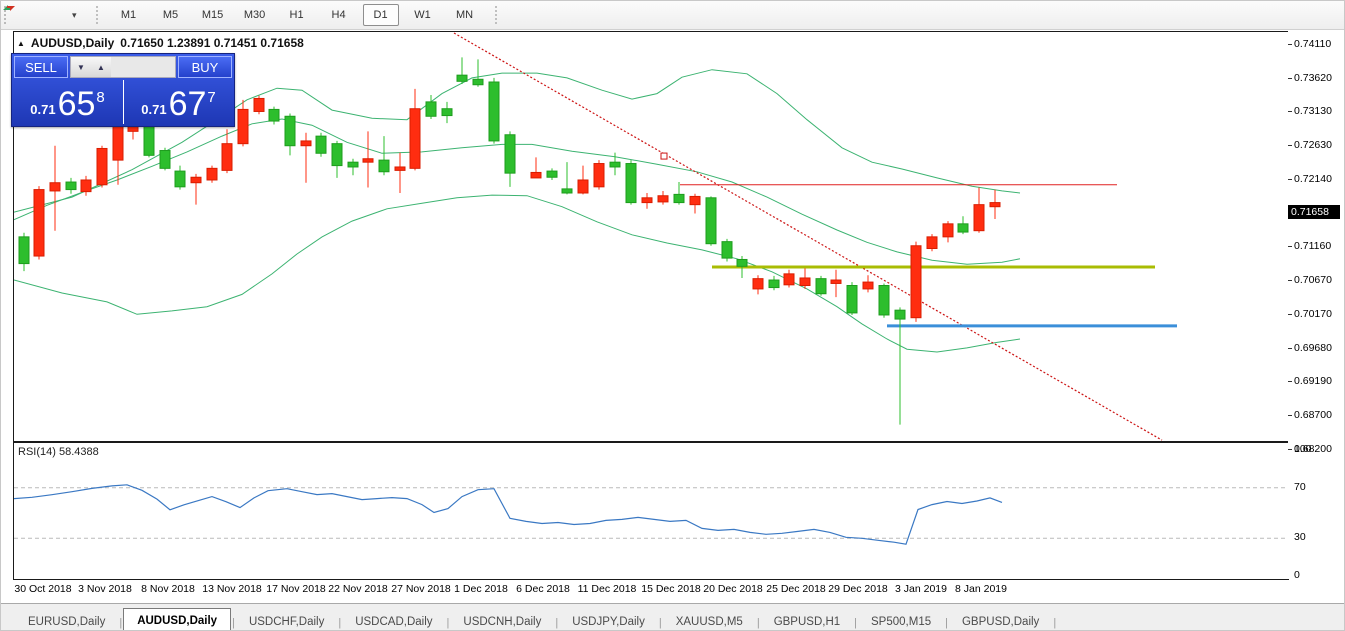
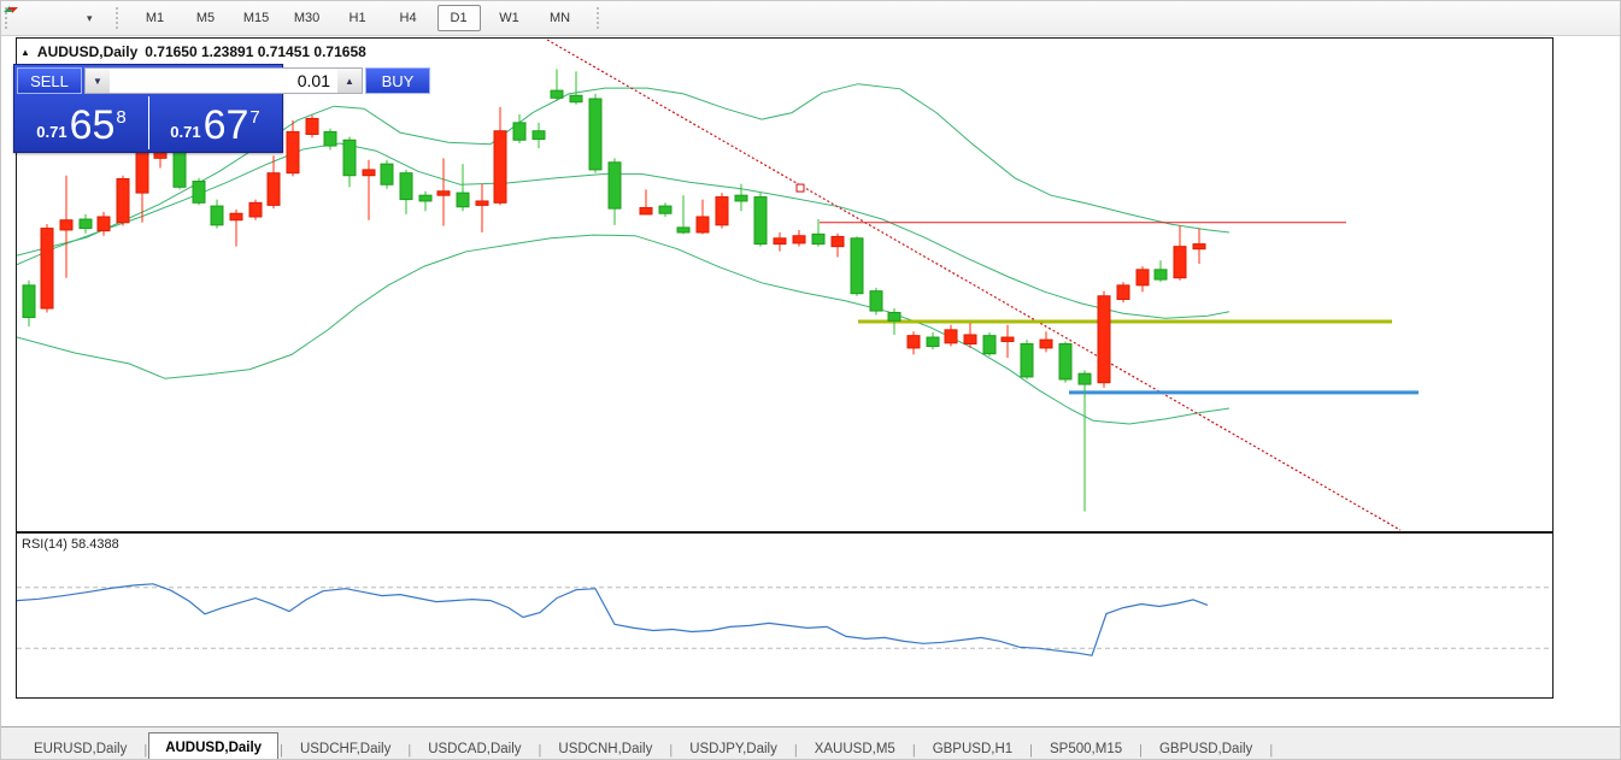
  ▾
  M1
  M5
  M15
  M30
  H1
  H4
  D1
  W1
  MN
  ▲
  AUDUSD,Daily
  0.71650 1.23891 0.71451 0.71658
  SELL
  ▼
+ 0.01
  ▲
  BUY
  0.71
  65
  8
  0.71
  67
  7
  RSI(14) 58.4388
- 0.74110
- 0.73620
- 0.73130
- 0.72630
- 0.72140
- 0.71160
- 0.70670
- 0.70170
- 0.69680
- 0.69190
- 0.68700
- 0.68200
- 0.71658
- 100
- 70
- 30
- 0
- 30 Oct 2018
- 3 Nov 2018
- 8 Nov 2018
- 13 Nov 2018
- 17 Nov 2018
- 22 Nov 2018
- 27 Nov 2018
- 1 Dec 2018
- 6 Dec 2018
- 11 Dec 2018
- 15 Dec 2018
- 20 Dec 2018
- 25 Dec 2018
- 29 Dec 2018
- 3 Jan 2019
- 8 Jan 2019
  EURUSD,Daily
  |
  AUDUSD,Daily
  |
  USDCHF,Daily
  |
  USDCAD,Daily
  |
  USDCNH,Daily
  |
  USDJPY,Daily
  |
  XAUUSD,M5
  |
  GBPUSD,H1
  |
  SP500,M15
  |
  GBPUSD,Daily
  |
